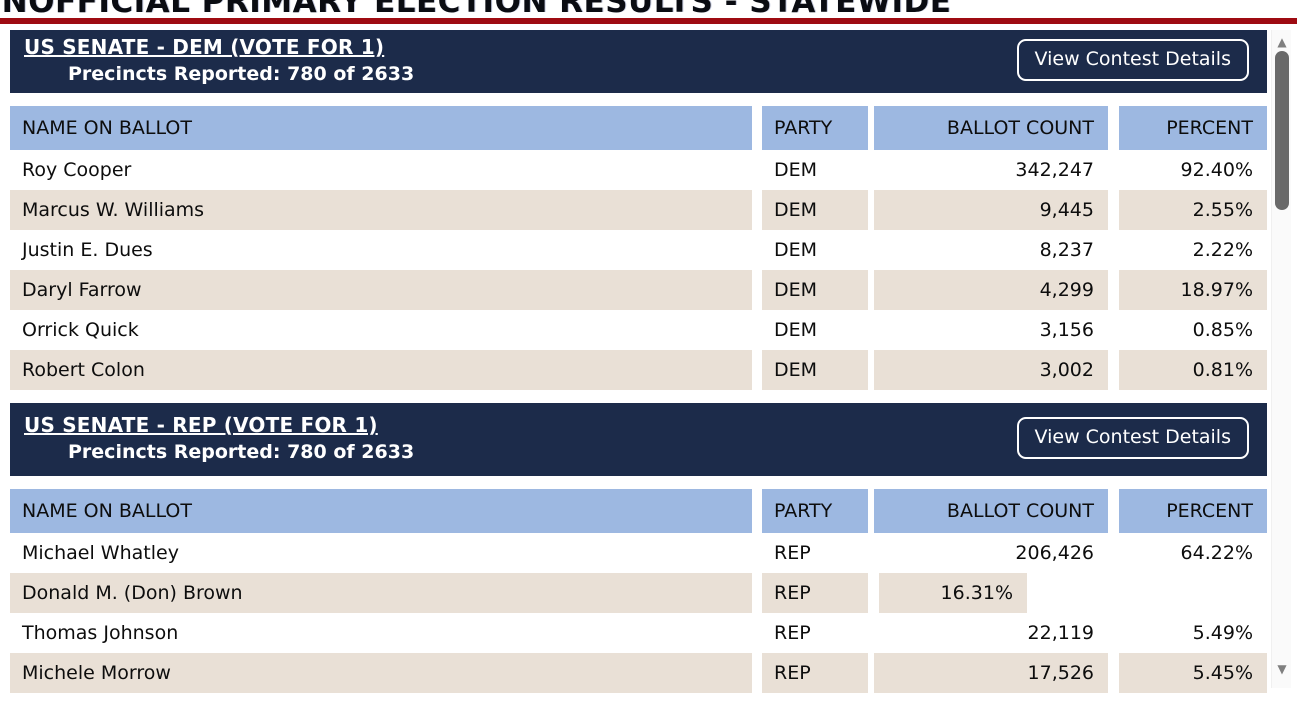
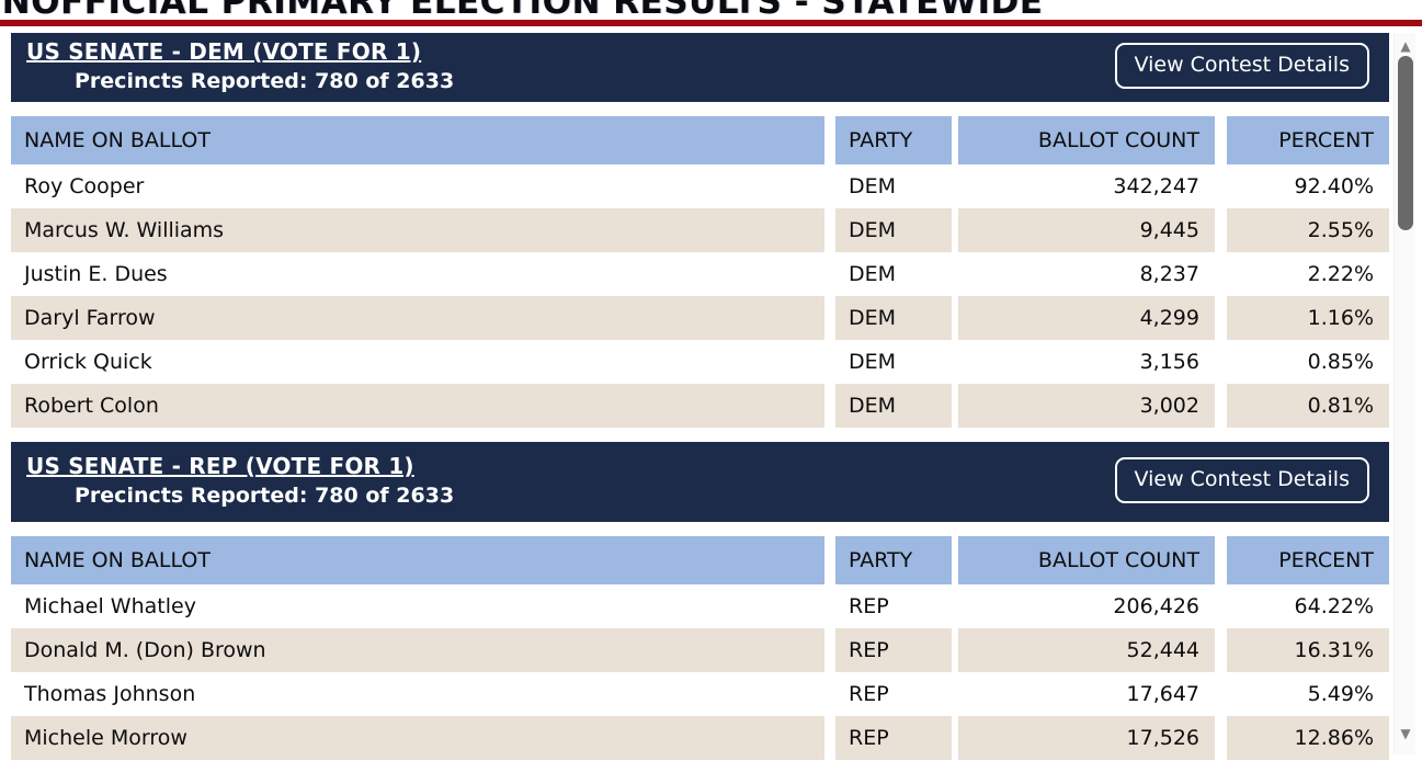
  NOFFICIAL PRIMARY ELECTION RESULTS - STATEWIDE
  US SENATE - DEM (VOTE FOR 1)
  Precincts Reported: 780 of 2633
  View Contest Details
  NAME ON BALLOT
  PARTY
  BALLOT COUNT
  PERCENT
  Roy Cooper
  DEM
  342,247
  92.40%
  Marcus W. Williams
  DEM
  9,445
  2.55%
  Justin E. Dues
  DEM
  8,237
  2.22%
  Daryl Farrow
  DEM
  4,299
- 18.97%
+ 1.16%
  Orrick Quick
  DEM
  3,156
  0.85%
  Robert Colon
  DEM
  3,002
  0.81%
  US SENATE - REP (VOTE FOR 1)
  Precincts Reported: 780 of 2633
  View Contest Details
  NAME ON BALLOT
  PARTY
  BALLOT COUNT
  PERCENT
  Michael Whatley
  REP
  206,426
  64.22%
  Donald M. (Don) Brown
  REP
+ 52,444
  16.31%
  Thomas Johnson
  REP
- 22,119
+ 17,647
  5.49%
  Michele Morrow
  REP
  17,526
- 5.45%
+ 12.86%
  ▲
  ▼
